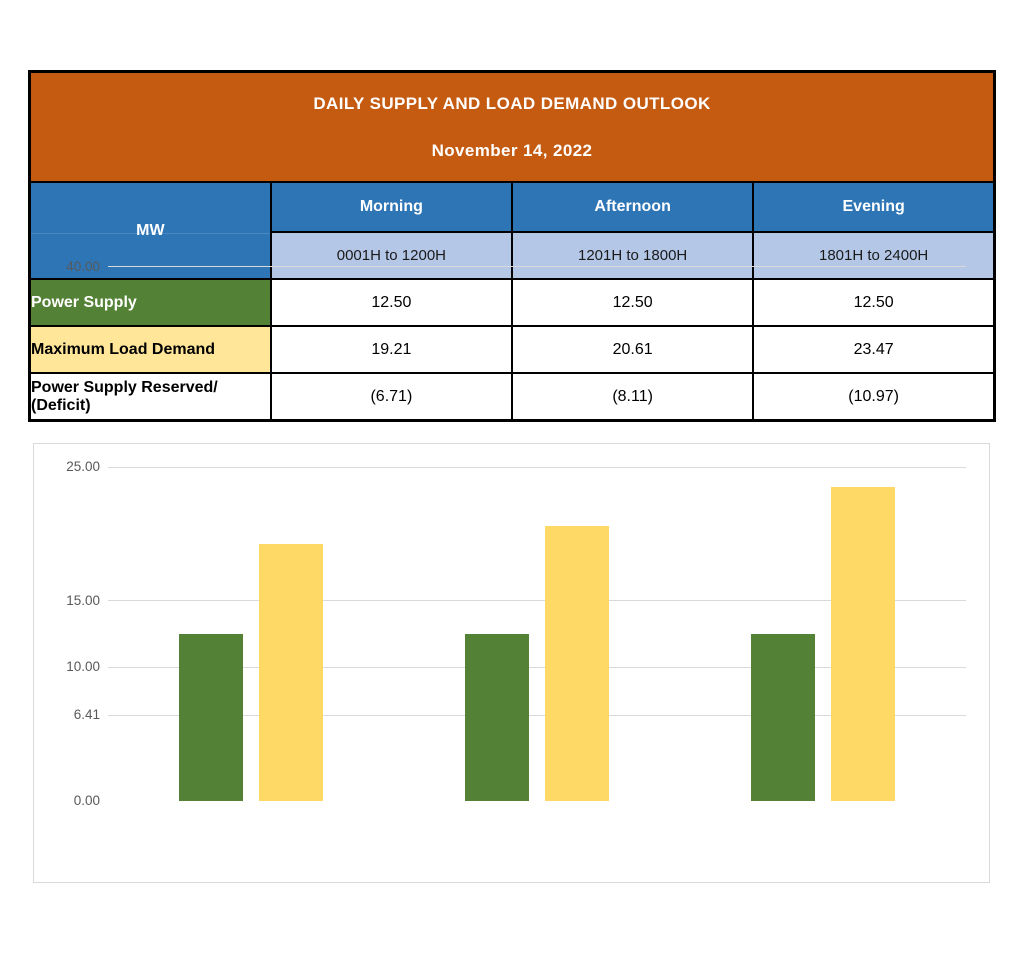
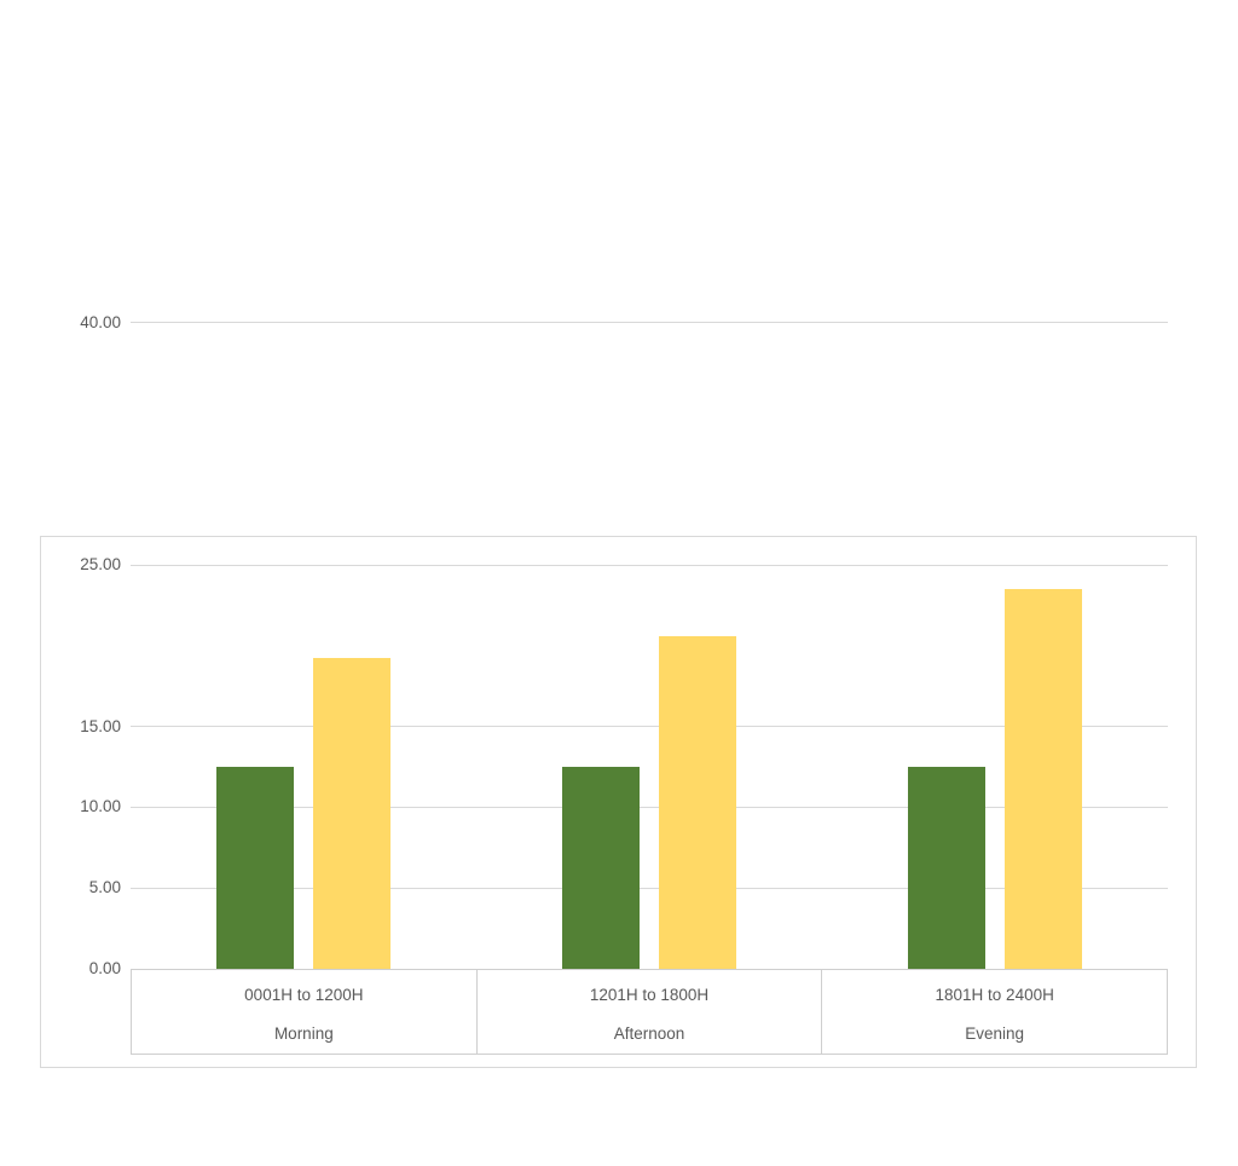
- DAILY SUPPLY AND LOAD DEMAND OUTLOOK November 14, 2022
- MW	Morning	Afternoon	Evening
- 0001H to 1200H	1201H to 1800H	1801H to 2400H
- Power Supply	12.50	12.50	12.50
- Maximum Load Demand	19.21	20.61	23.47
- Power Supply Reserved/ (Deficit)	(6.71)	(8.11)	(10.97)
  0.00
- 6.41
+ 5.00
  10.00
  15.00
  40.00
  25.00
+ 0001H to 1200H
+ Morning
+ 1201H to 1800H
+ Afternoon
+ 1801H to 2400H
+ Evening
